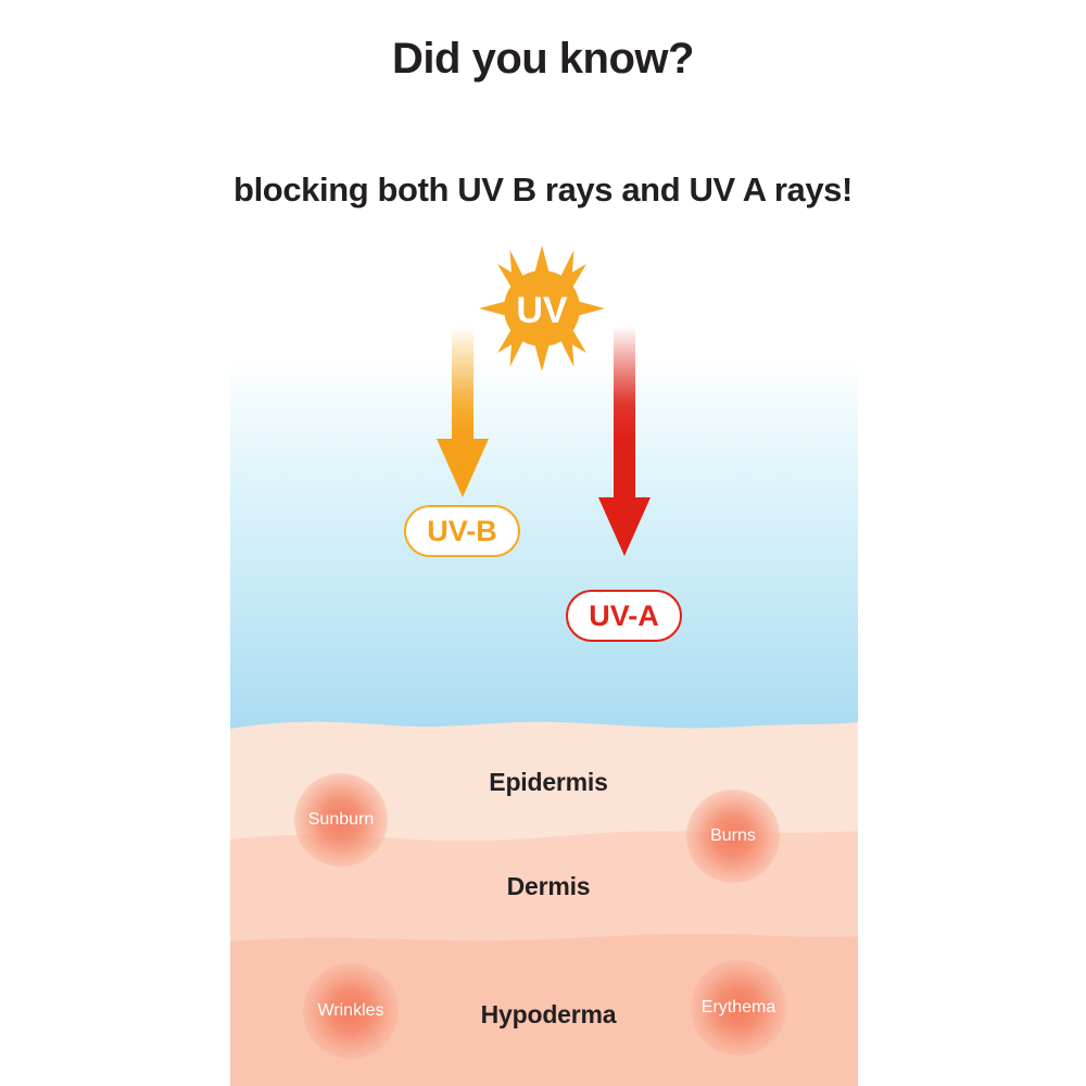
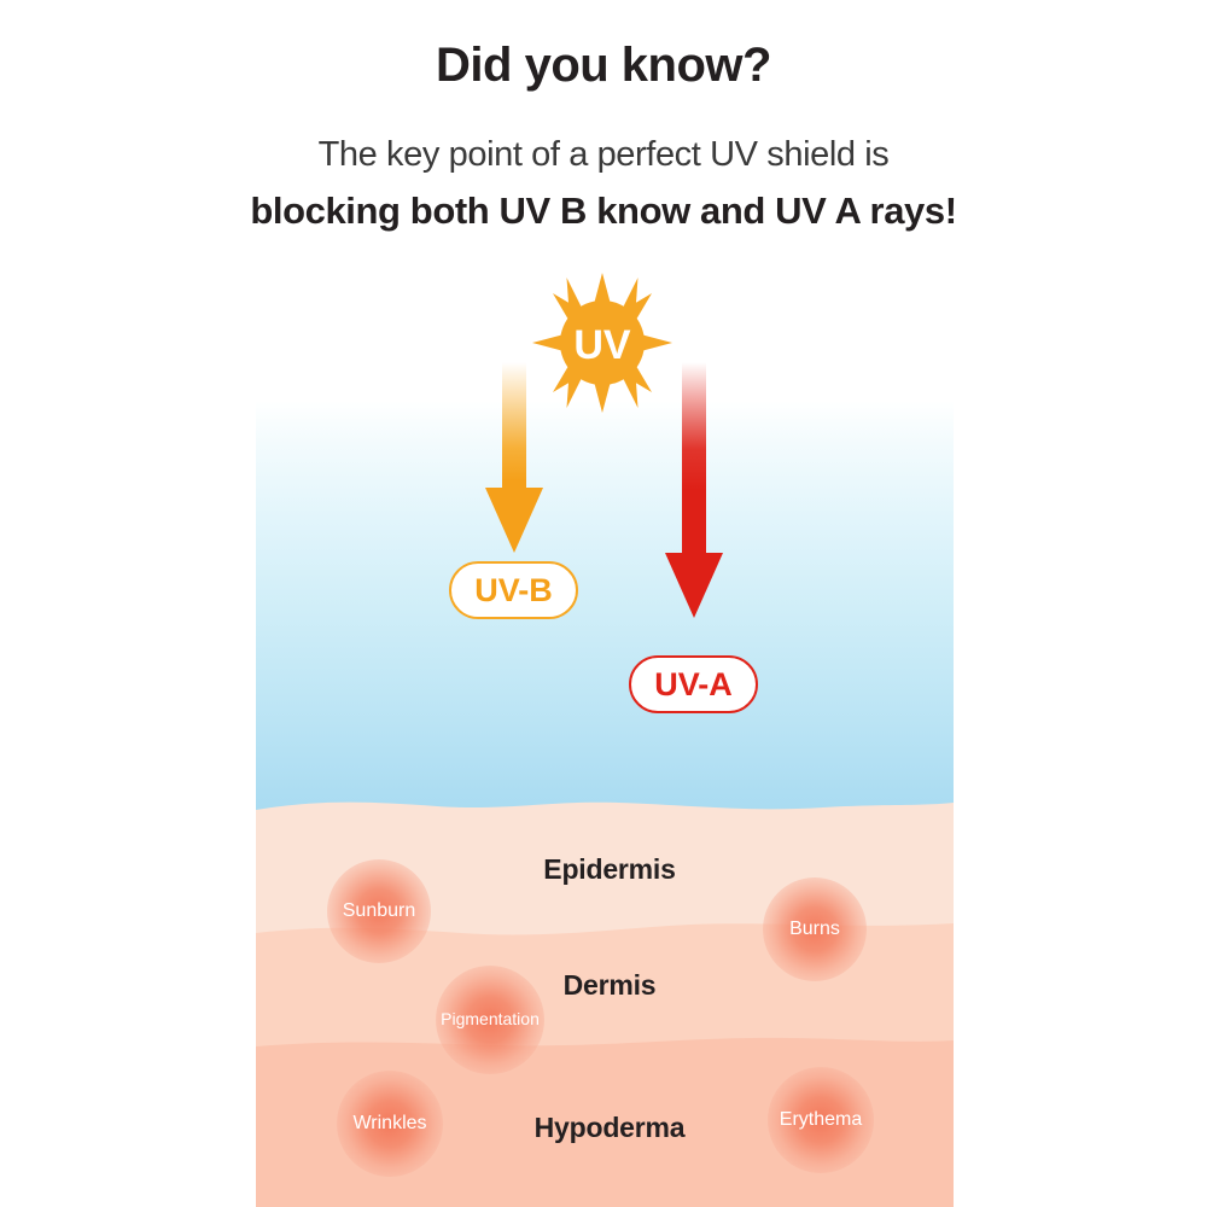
  Did you know?
+ The key point of a perfect UV shield is
- blocking both UV B rays and UV A rays!
+ blocking both UV B know and UV A rays!
  UV
  UV-B
  UV-A
  Epidermis
  Dermis
  Hypoderma
  Sunburn
  Burns
+ Pigmentation
  Wrinkles
  Erythema
